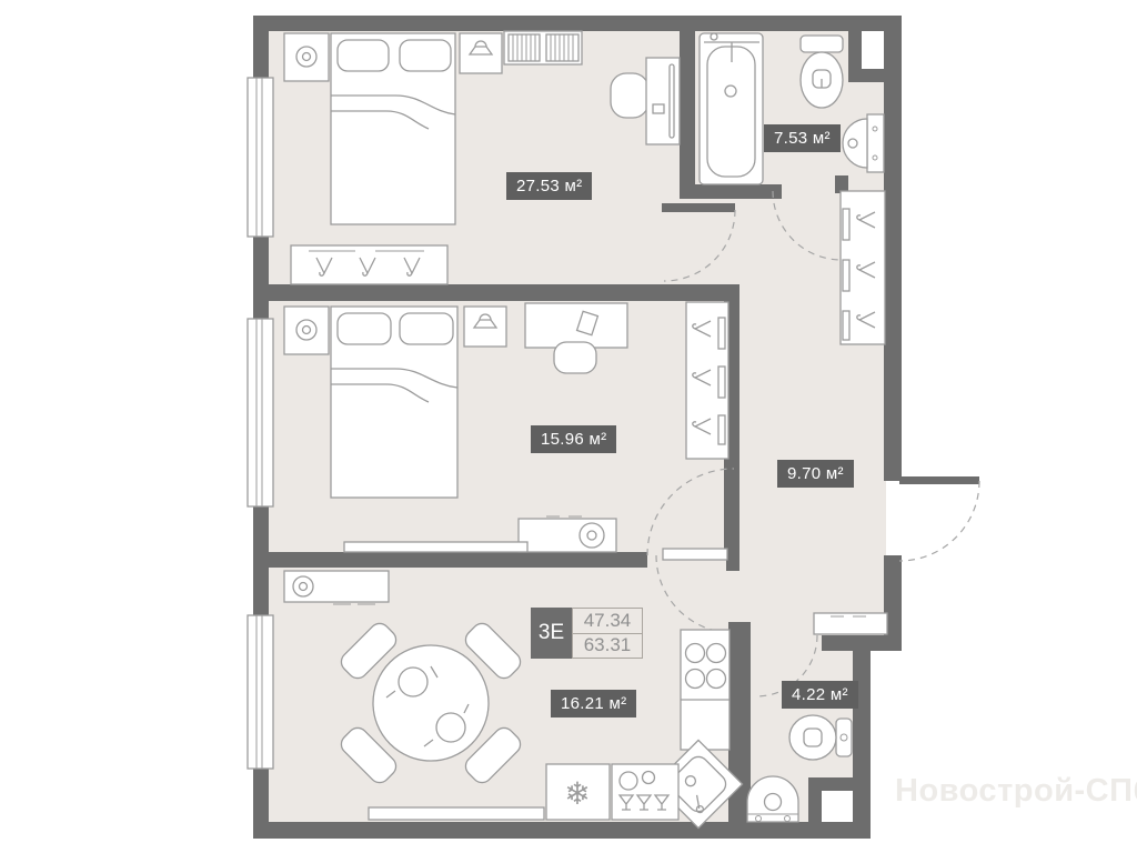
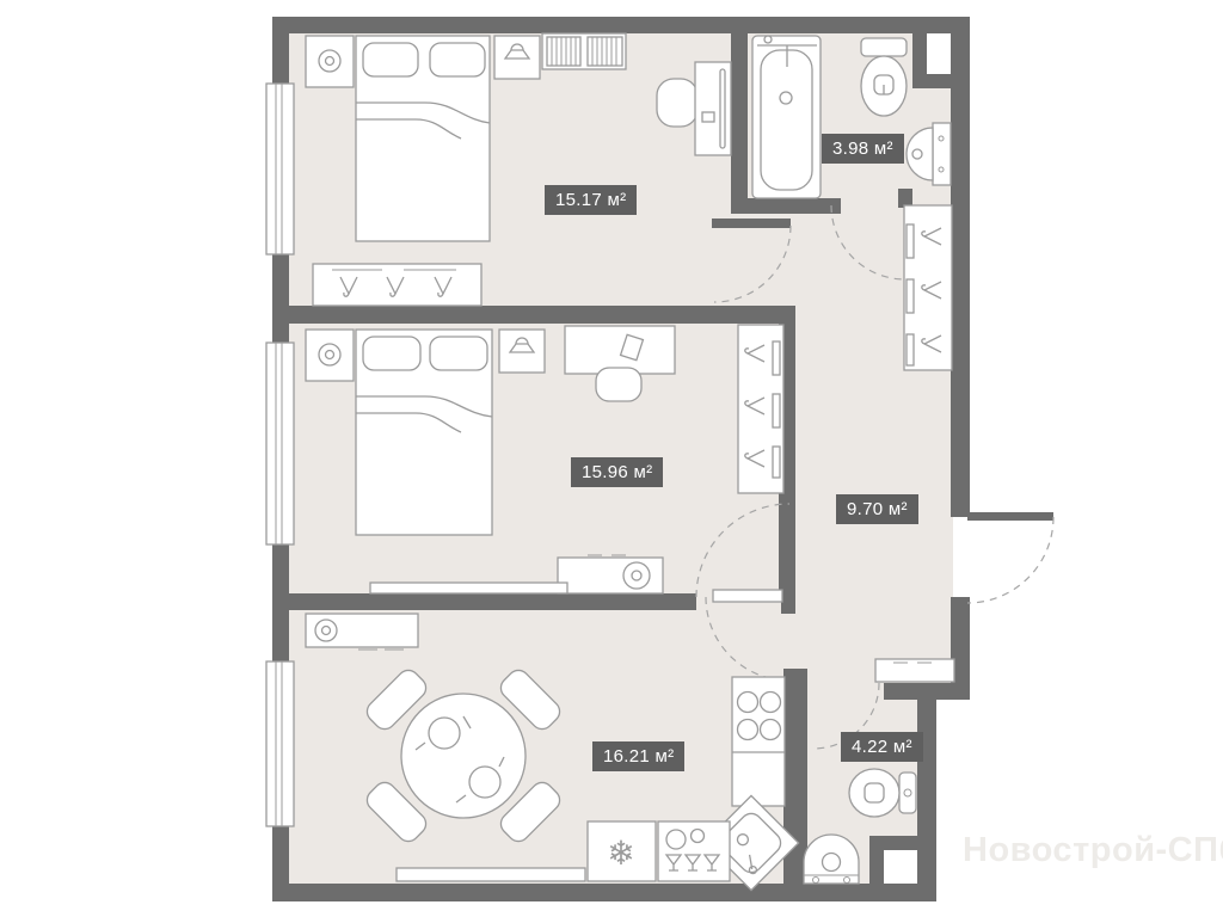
  ❄
- 27.53 м²
+ 15.17 м²
- 7.53 м²
+ 3.98 м²
  15.96 м²
  9.70 м²
  16.21 м²
  4.22 м²
- 3Е
- 47.34
- 63.31
